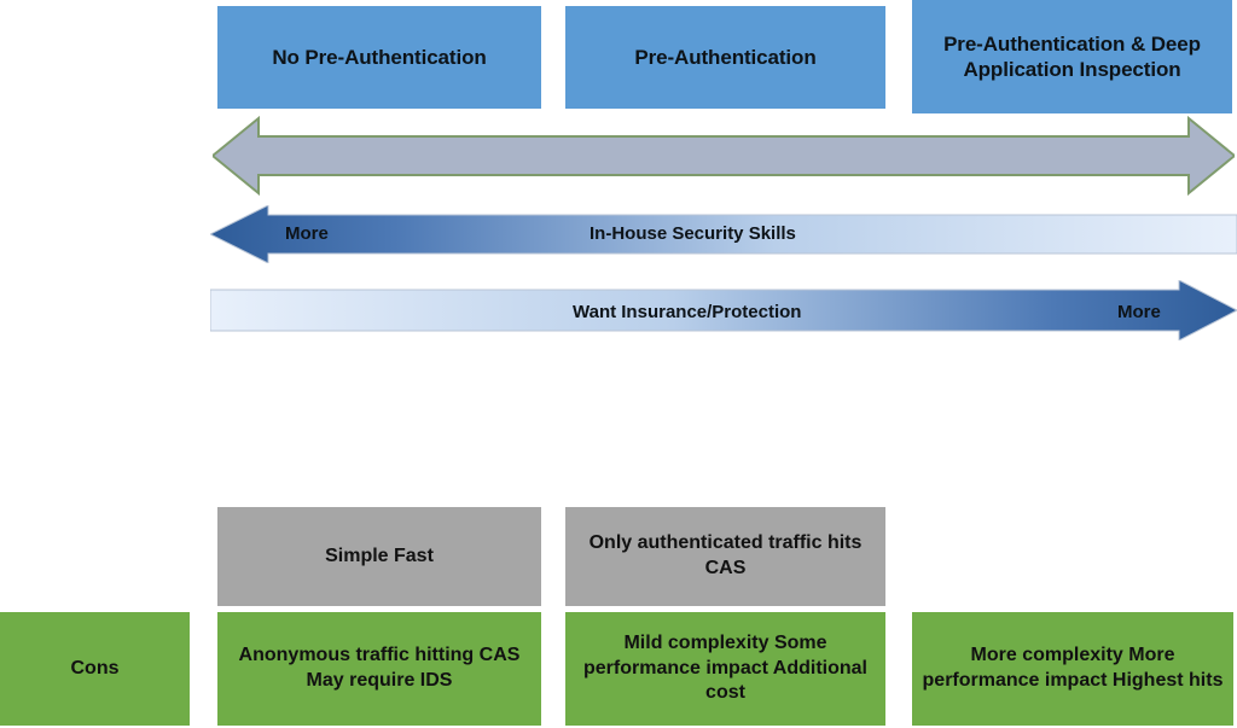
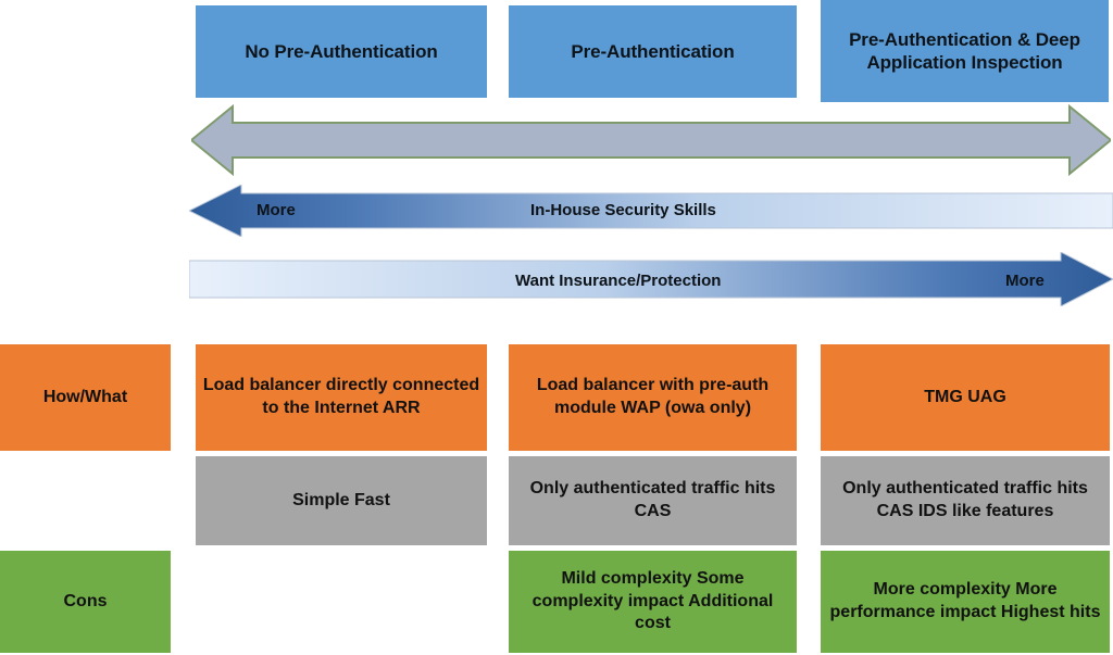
  No Pre-Authentication
  Pre-Authentication
  Pre-Authentication & Deep Application Inspection
  More
  In-House Security Skills
  Want Insurance/Protection
  More
+ How/What
+ Load balancer directly connected to the Internet ARR
+ Load balancer with pre-auth module WAP (owa only)
+ TMG UAG
  Simple Fast
  Only authenticated traffic hits CAS
+ Only authenticated traffic hits CAS IDS like features
  Cons
- Anonymous traffic hitting CAS May require IDS
- Mild complexity Some performance impact Additional cost
+ Mild complexity Some complexity impact Additional cost
  More complexity More performance impact Highest hits
